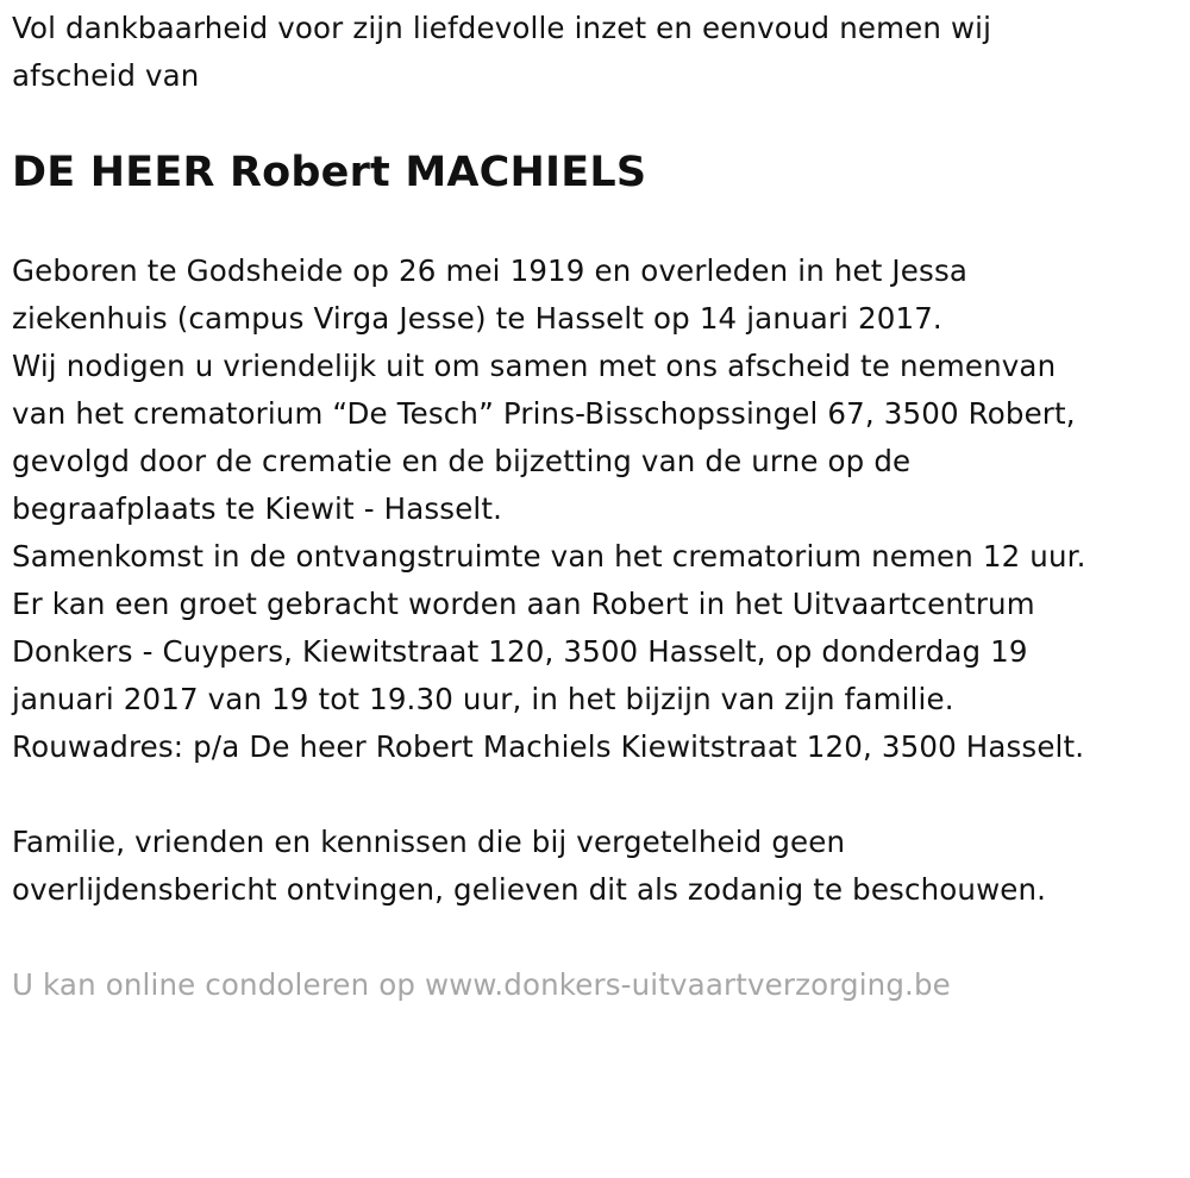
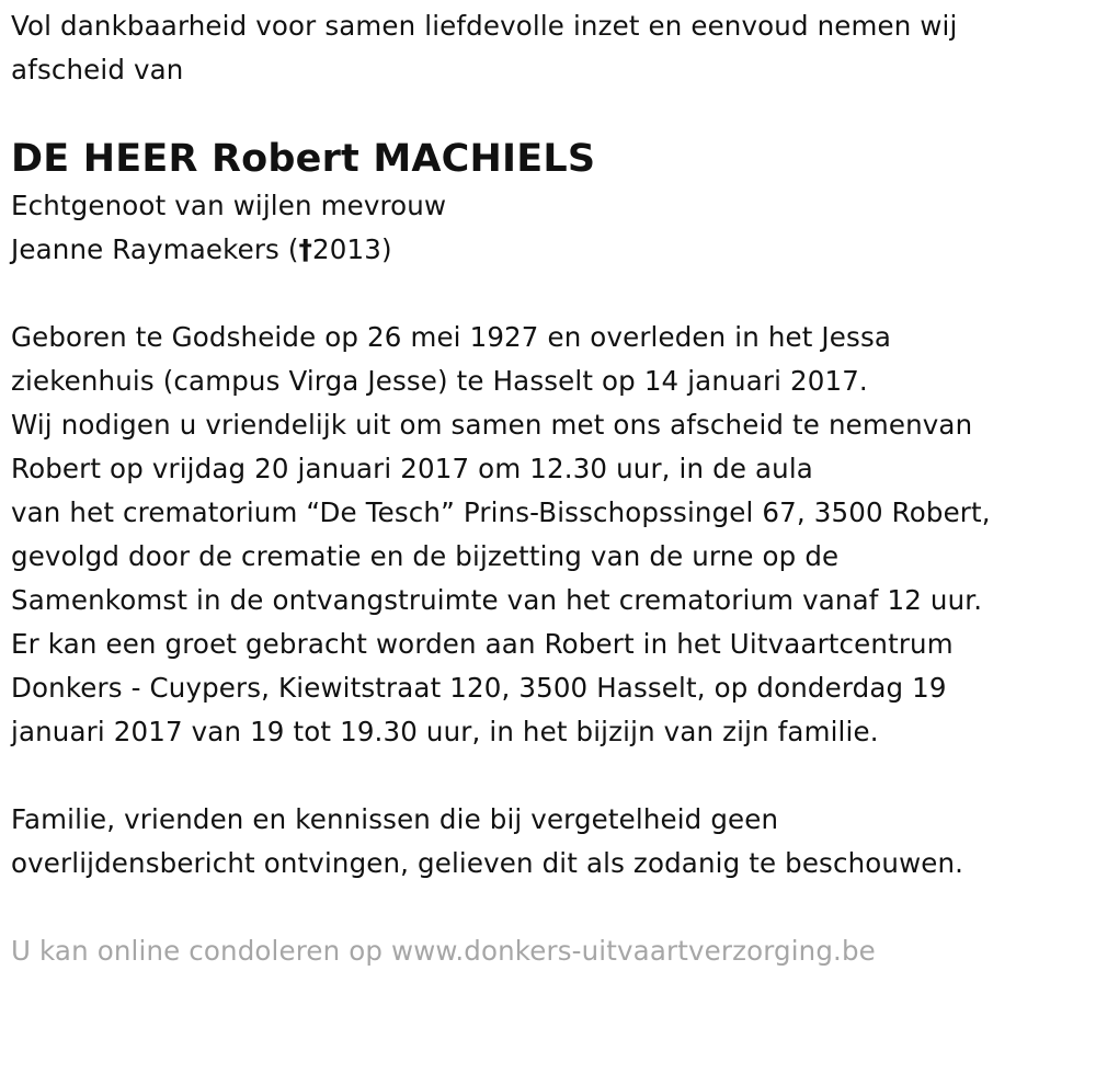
- Vol dankbaarheid voor zijn liefdevolle inzet en eenvoud nemen wij
+ Vol dankbaarheid voor samen liefdevolle inzet en eenvoud nemen wij
  afscheid van
  DE HEER Robert MACHIELS
+ Echtgenoot van wijlen mevrouw
+ Jeanne Raymaekers (†2013)
- Geboren te Godsheide op 26 mei 1919 en overleden in het Jessa
+ Geboren te Godsheide op 26 mei 1927 en overleden in het Jessa
  ziekenhuis (campus Virga Jesse) te Hasselt op 14 januari 2017.
  Wij nodigen u vriendelijk uit om samen met ons afscheid te nemenvan
+ Robert op vrijdag 20 januari 2017 om 12.30 uur, in de aula
  van het crematorium “De Tesch” Prins-Bisschopssingel 67, 3500 Robert,
  gevolgd door de crematie en de bijzetting van de urne op de
- begraafplaats te Kiewit - Hasselt.
- Samenkomst in de ontvangstruimte van het crematorium nemen 12 uur.
+ Samenkomst in de ontvangstruimte van het crematorium vanaf 12 uur.
  Er kan een groet gebracht worden aan Robert in het Uitvaartcentrum
  Donkers - Cuypers, Kiewitstraat 120, 3500 Hasselt, op donderdag 19
  januari 2017 van 19 tot 19.30 uur, in het bijzijn van zijn familie.
- Rouwadres: p/a De heer Robert Machiels Kiewitstraat 120, 3500 Hasselt.
  Familie, vrienden en kennissen die bij vergetelheid geen
  overlijdensbericht ontvingen, gelieven dit als zodanig te beschouwen.
  U kan online condoleren op www.donkers-uitvaartverzorging.be
